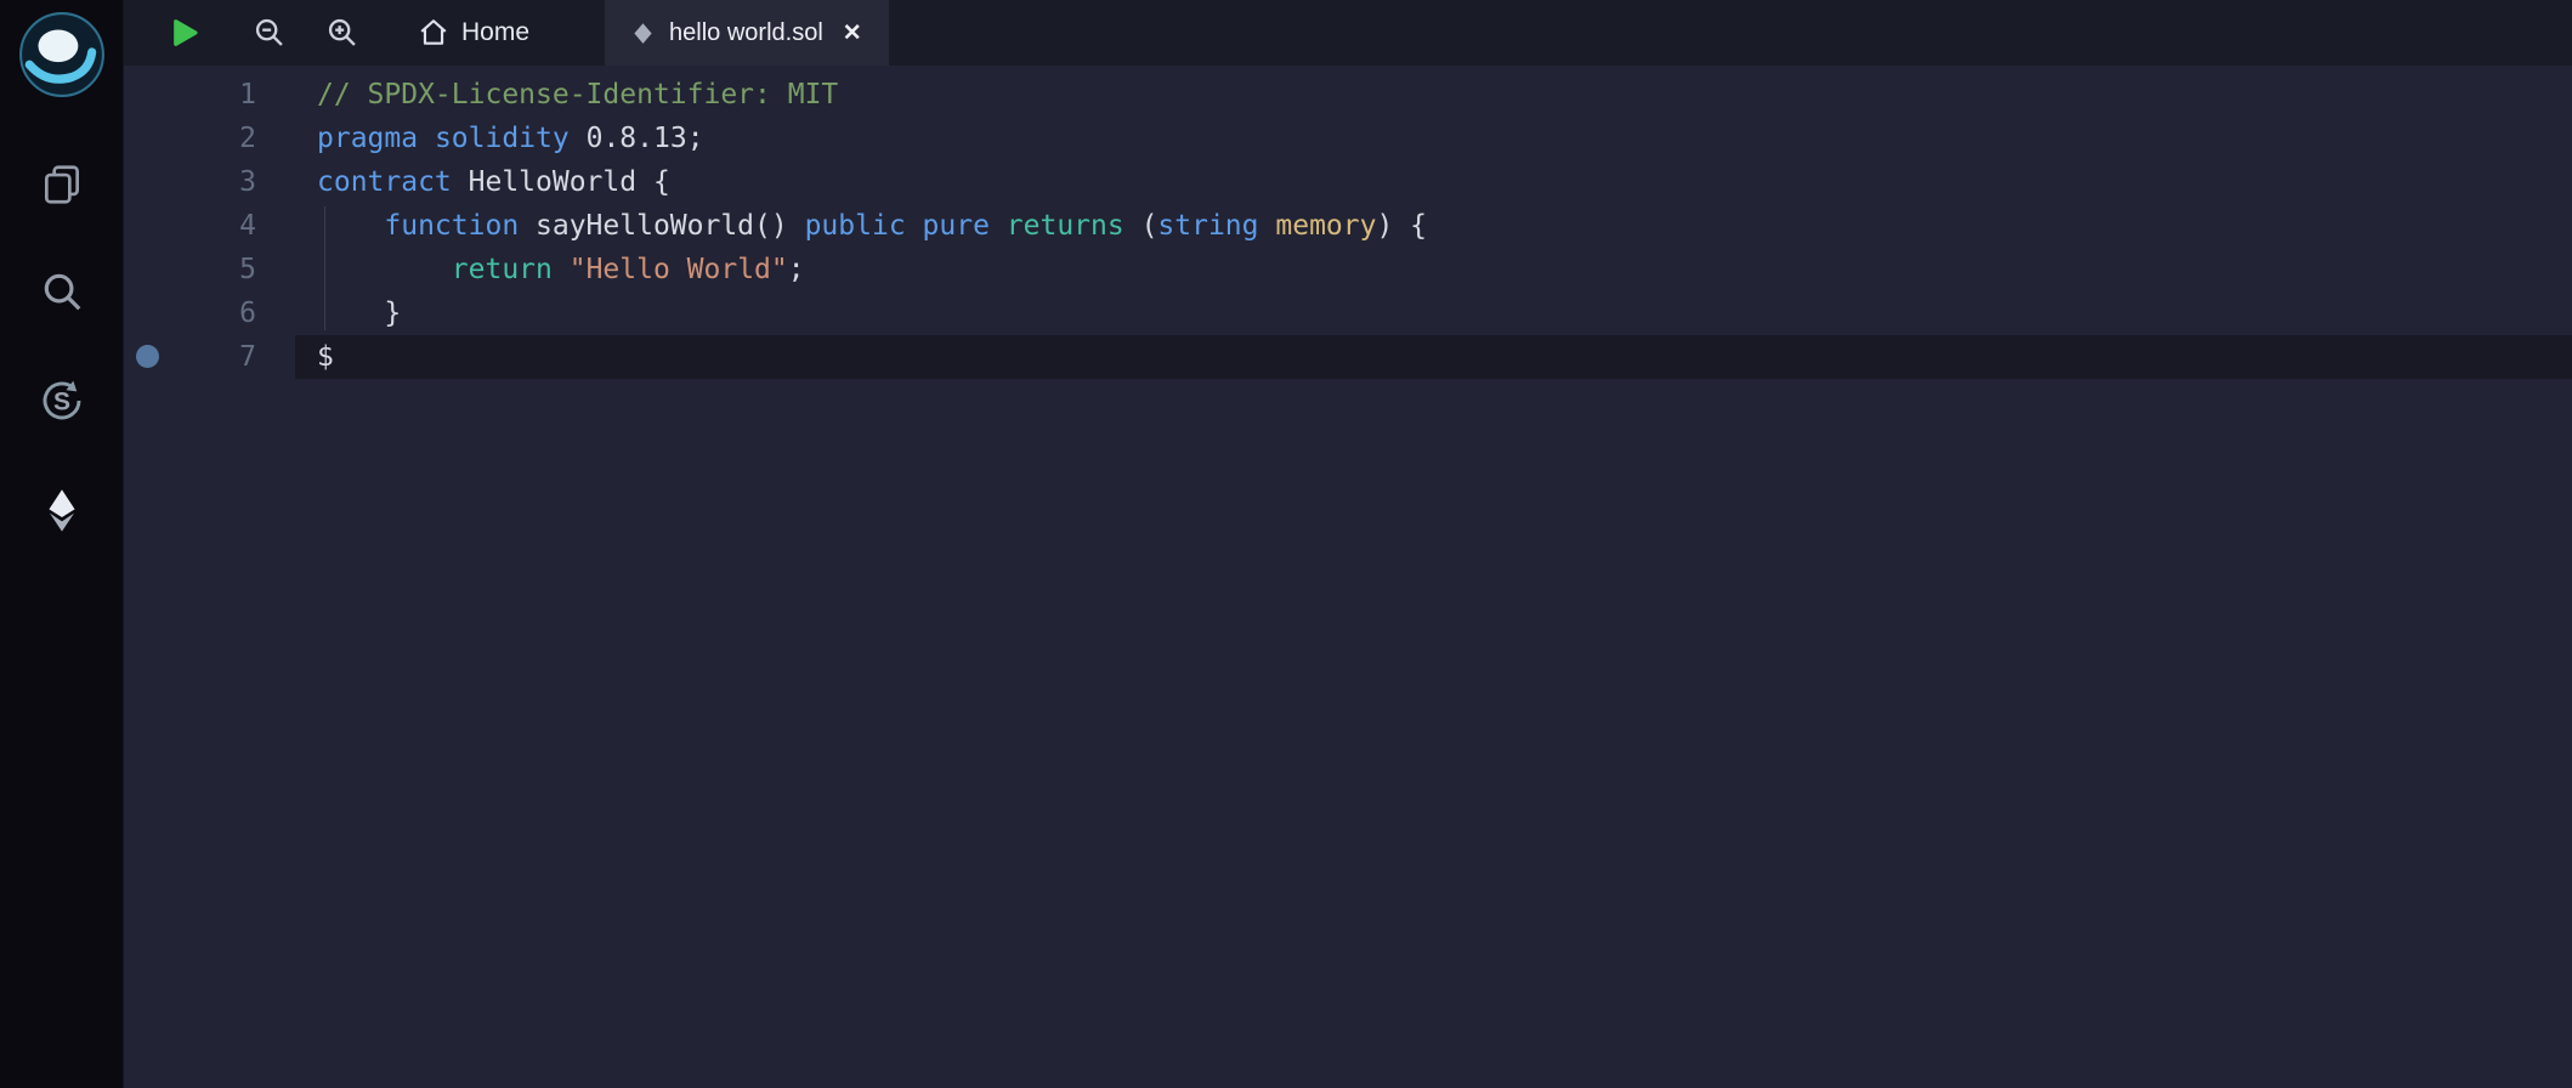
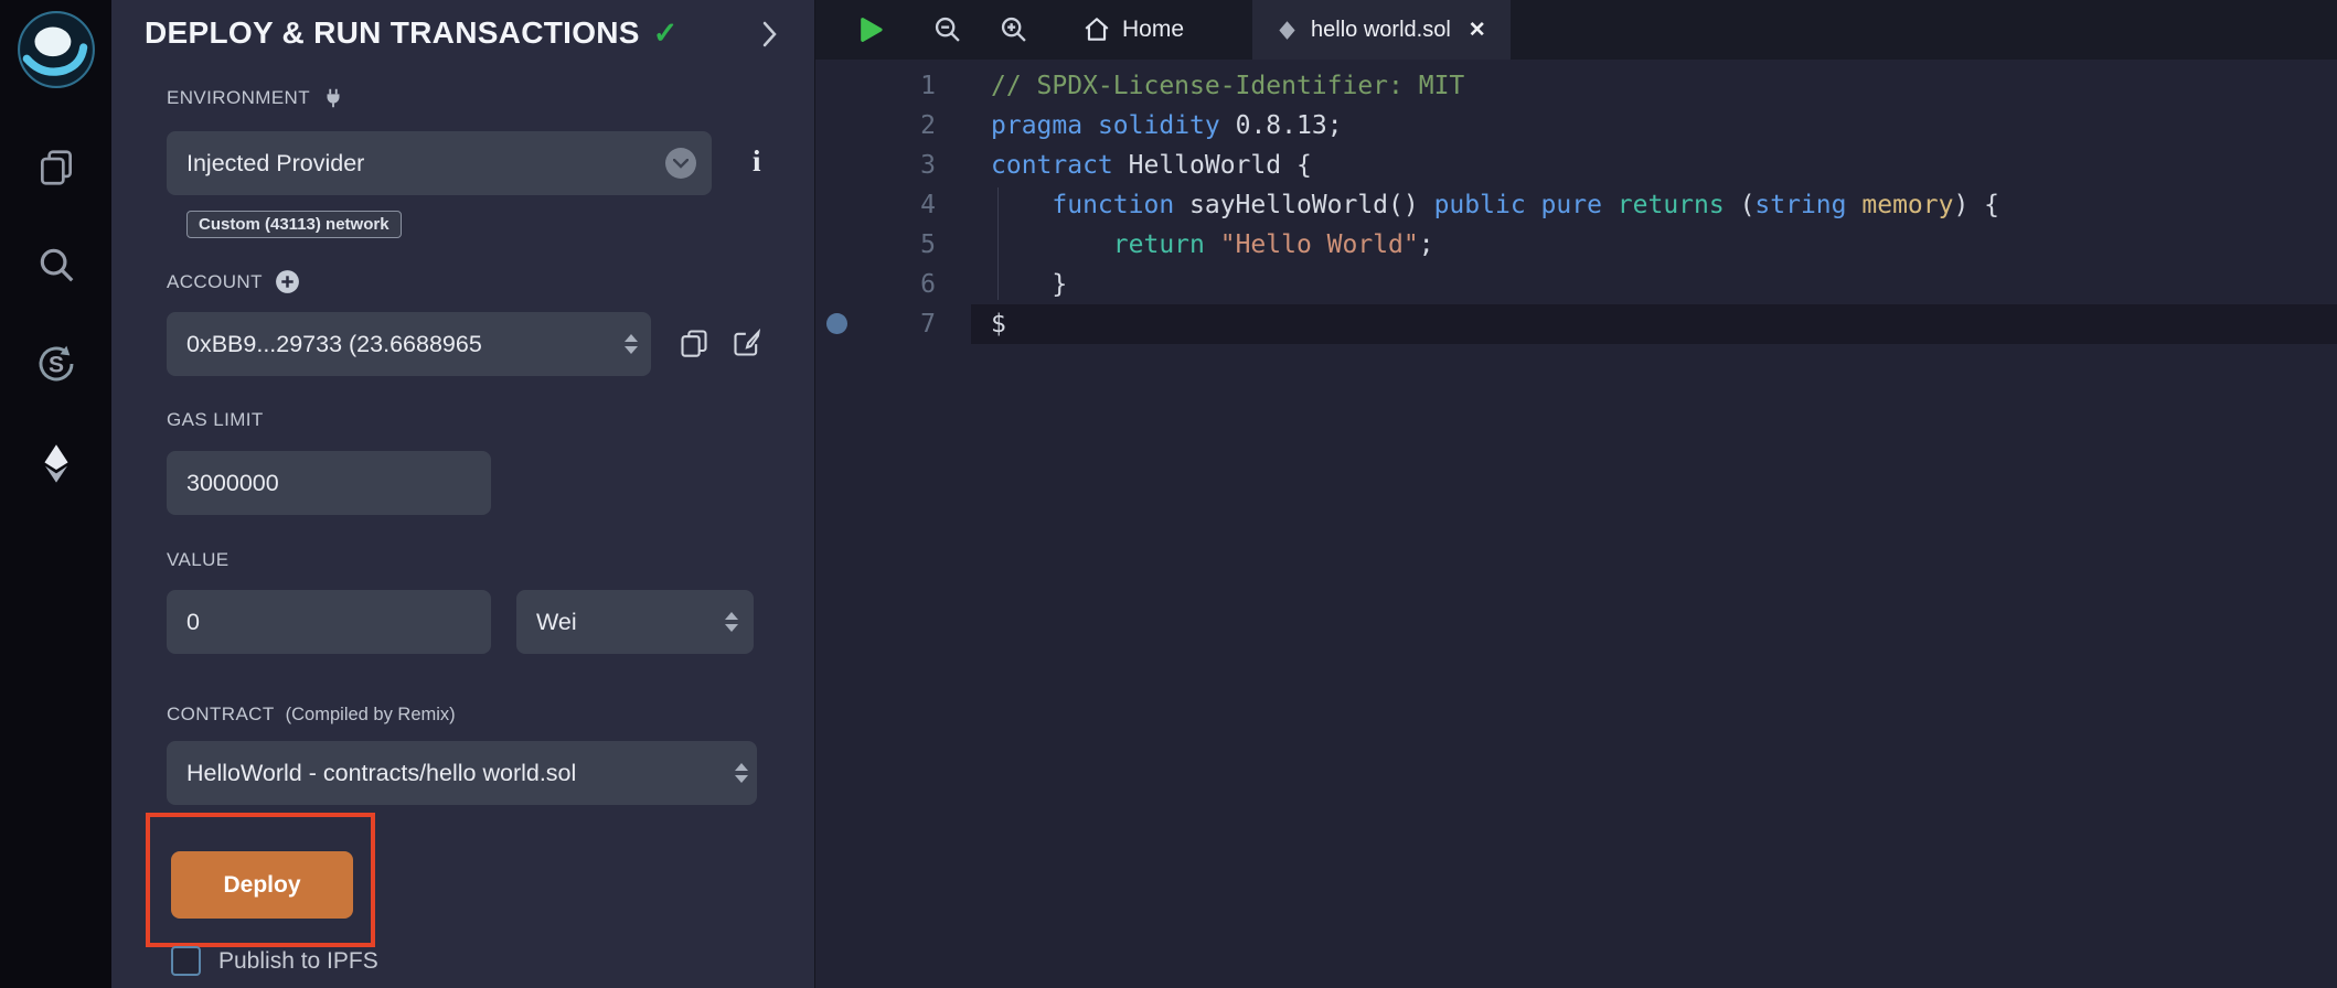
  S
+ DEPLOY & RUN TRANSACTIONS
+ ✓
+ ENVIRONMENT
+ Injected Provider
+ i
+ Custom (43113) network
+ ACCOUNT
+ 0xBB9...29733 (23.6688965
+ GAS LIMIT
+ 3000000
+ VALUE
+ 0
+ Wei
+ CONTRACT
+ (Compiled by Remix)
+ HelloWorld - contracts/hello world.sol
+ Deploy
+ Publish to IPFS
  Home
  hello world.sol
  ✕
  1
  // SPDX-License-Identifier: MIT
  2
  pragma solidity 0.8.13;
  3
  contract HelloWorld {
  4
  function sayHelloWorld() public pure returns (string memory) {
  5
  return "Hello World";
  6
  }
  7
  $
